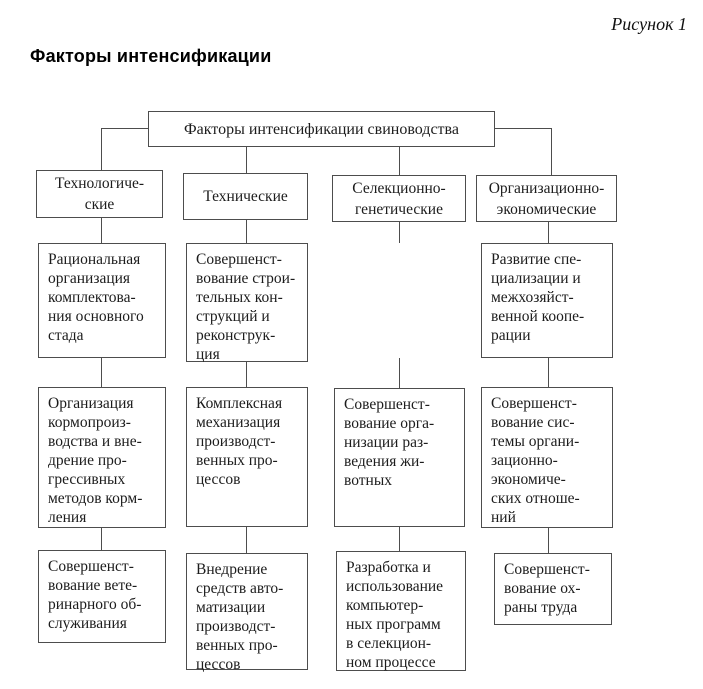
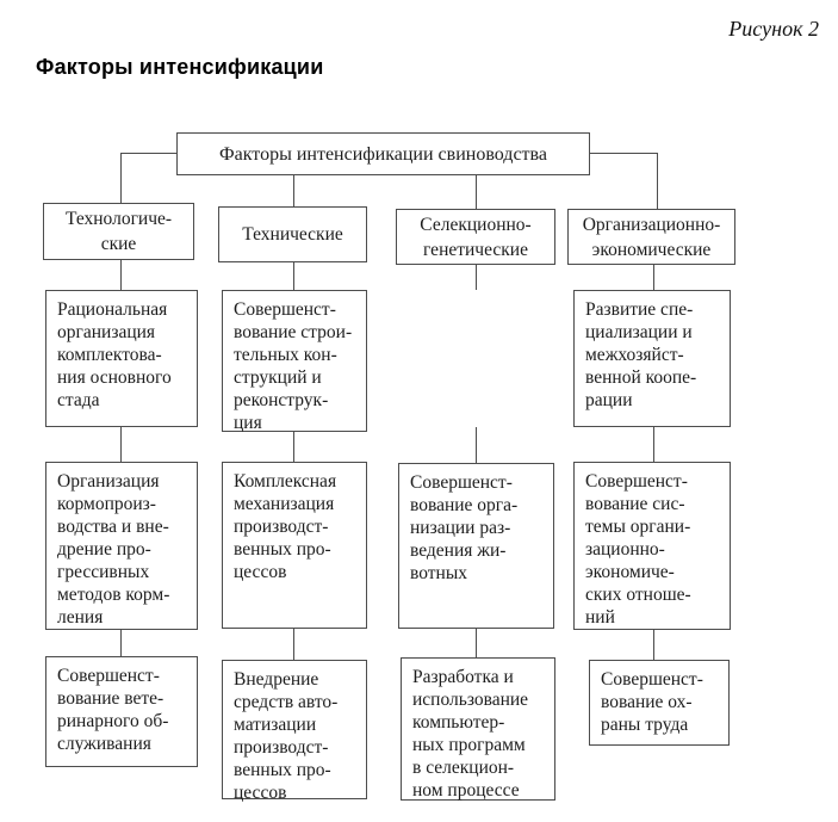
- Рисунок 1
+ Рисунок 2
  Факторы интенсификации
  Факторы интенсификации свиноводства
  Технологиче-
  ские
  Рациональная
  организация
  комплектова-
  ния основного
  стада
  Организация
  кормопроиз-
  водства и вне-
  дрение про-
  грессивных
  методов корм-
  ления
  Совершенст-
  вование вете-
  ринарного об-
  служивания
  Технические
  Совершенст-
  вование строи-
  тельных кон-
  струкций и
  реконструк-
  ция
  Комплексная
  механизация
  производст-
  венных про-
  цессов
  Внедрение
  средств авто-
  матизации
  производст-
  венных про-
  цессов
  Селекционно-
  генетические
  Совершенст-
  вование орга-
  низации раз-
  ведения жи-
  вотных
  Разработка и
  использование
  компьютер-
  ных программ
  в селекцион-
  ном процессе
  Организационно-
  экономические
  Развитие спе-
  циализации и
  межхозяйст-
  венной коопе-
  рации
  Совершенст-
  вование сис-
  темы органи-
  зационно-
  экономиче-
  ских отноше-
  ний
  Совершенст-
  вование ох-
  раны труда
